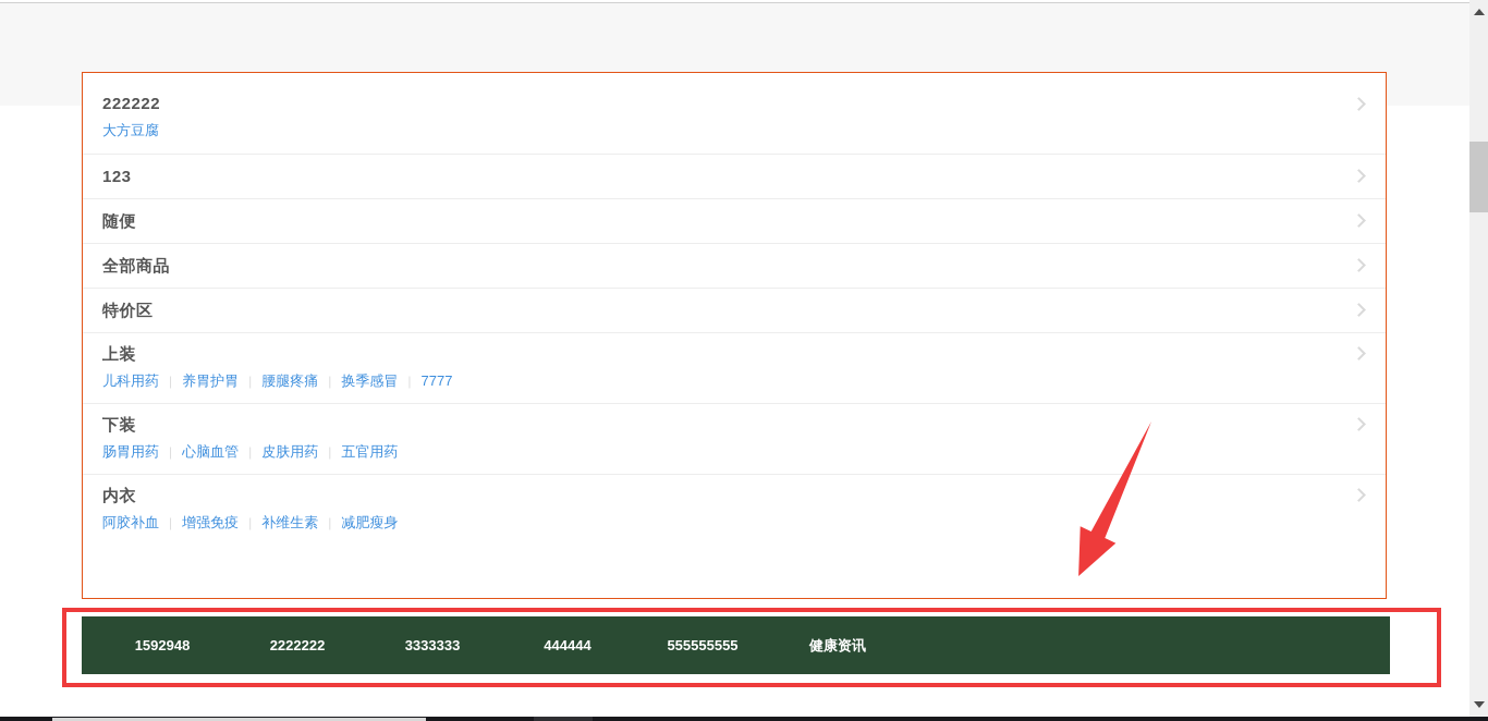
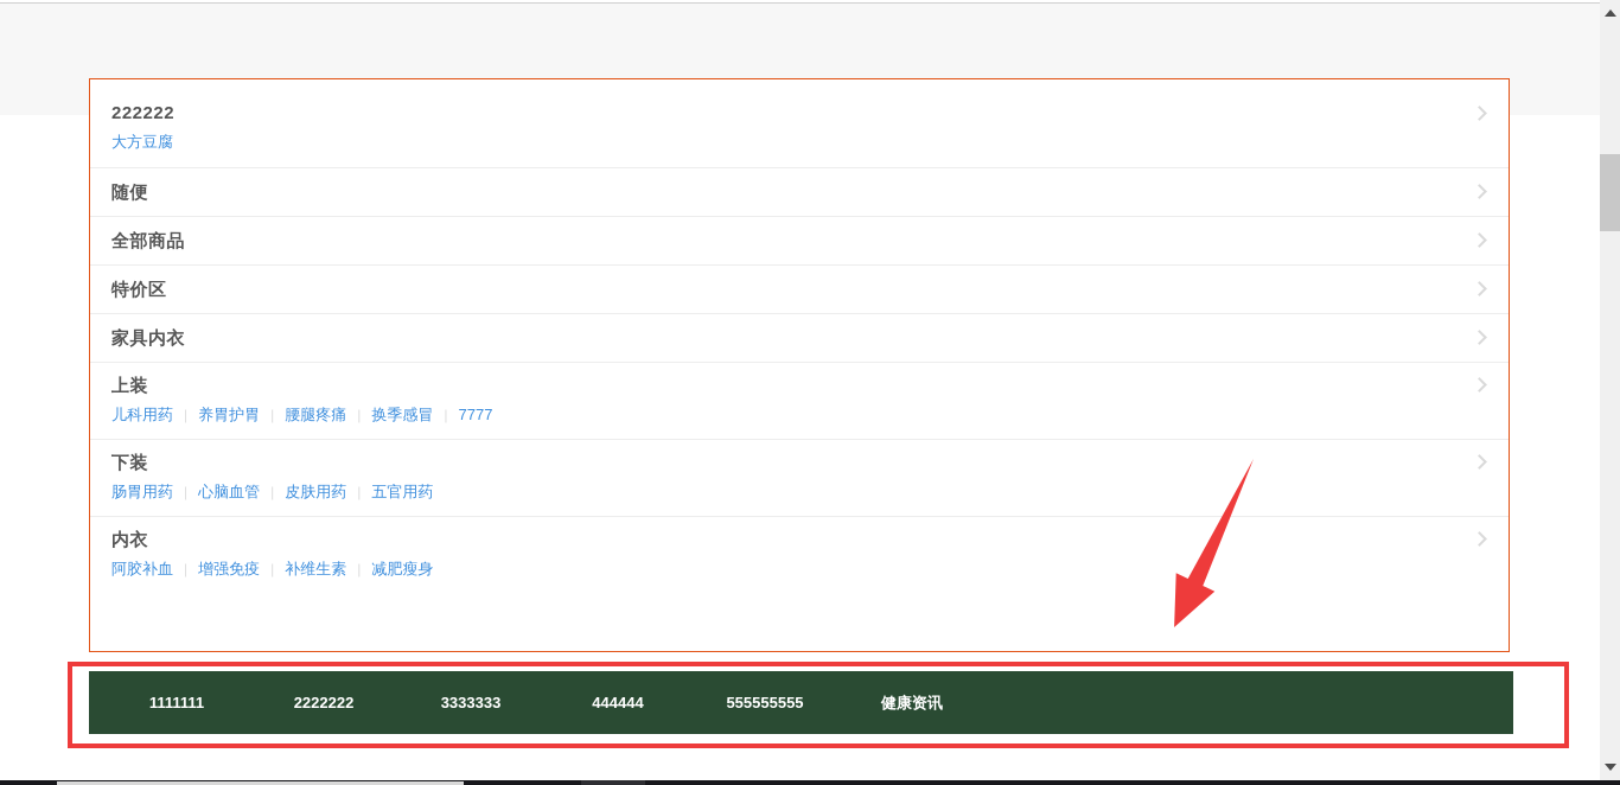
  222222
  大方豆腐
- 123
  随便
  全部商品
  特价区
+ 家具内衣
  上装
  儿科用药 | 养胃护胃 | 腰腿疼痛 | 换季感冒 7777
  下装
  肠胃用药 | 心脑血管 | 皮肤用药 | 五官用药
  内衣
  阿胶补血 | 增强免疫 | 补维生素 | 减肥瘦身
- 1592948
+ 1111111
  2222222
  3333333
  444444
  555555555
  健康资讯
